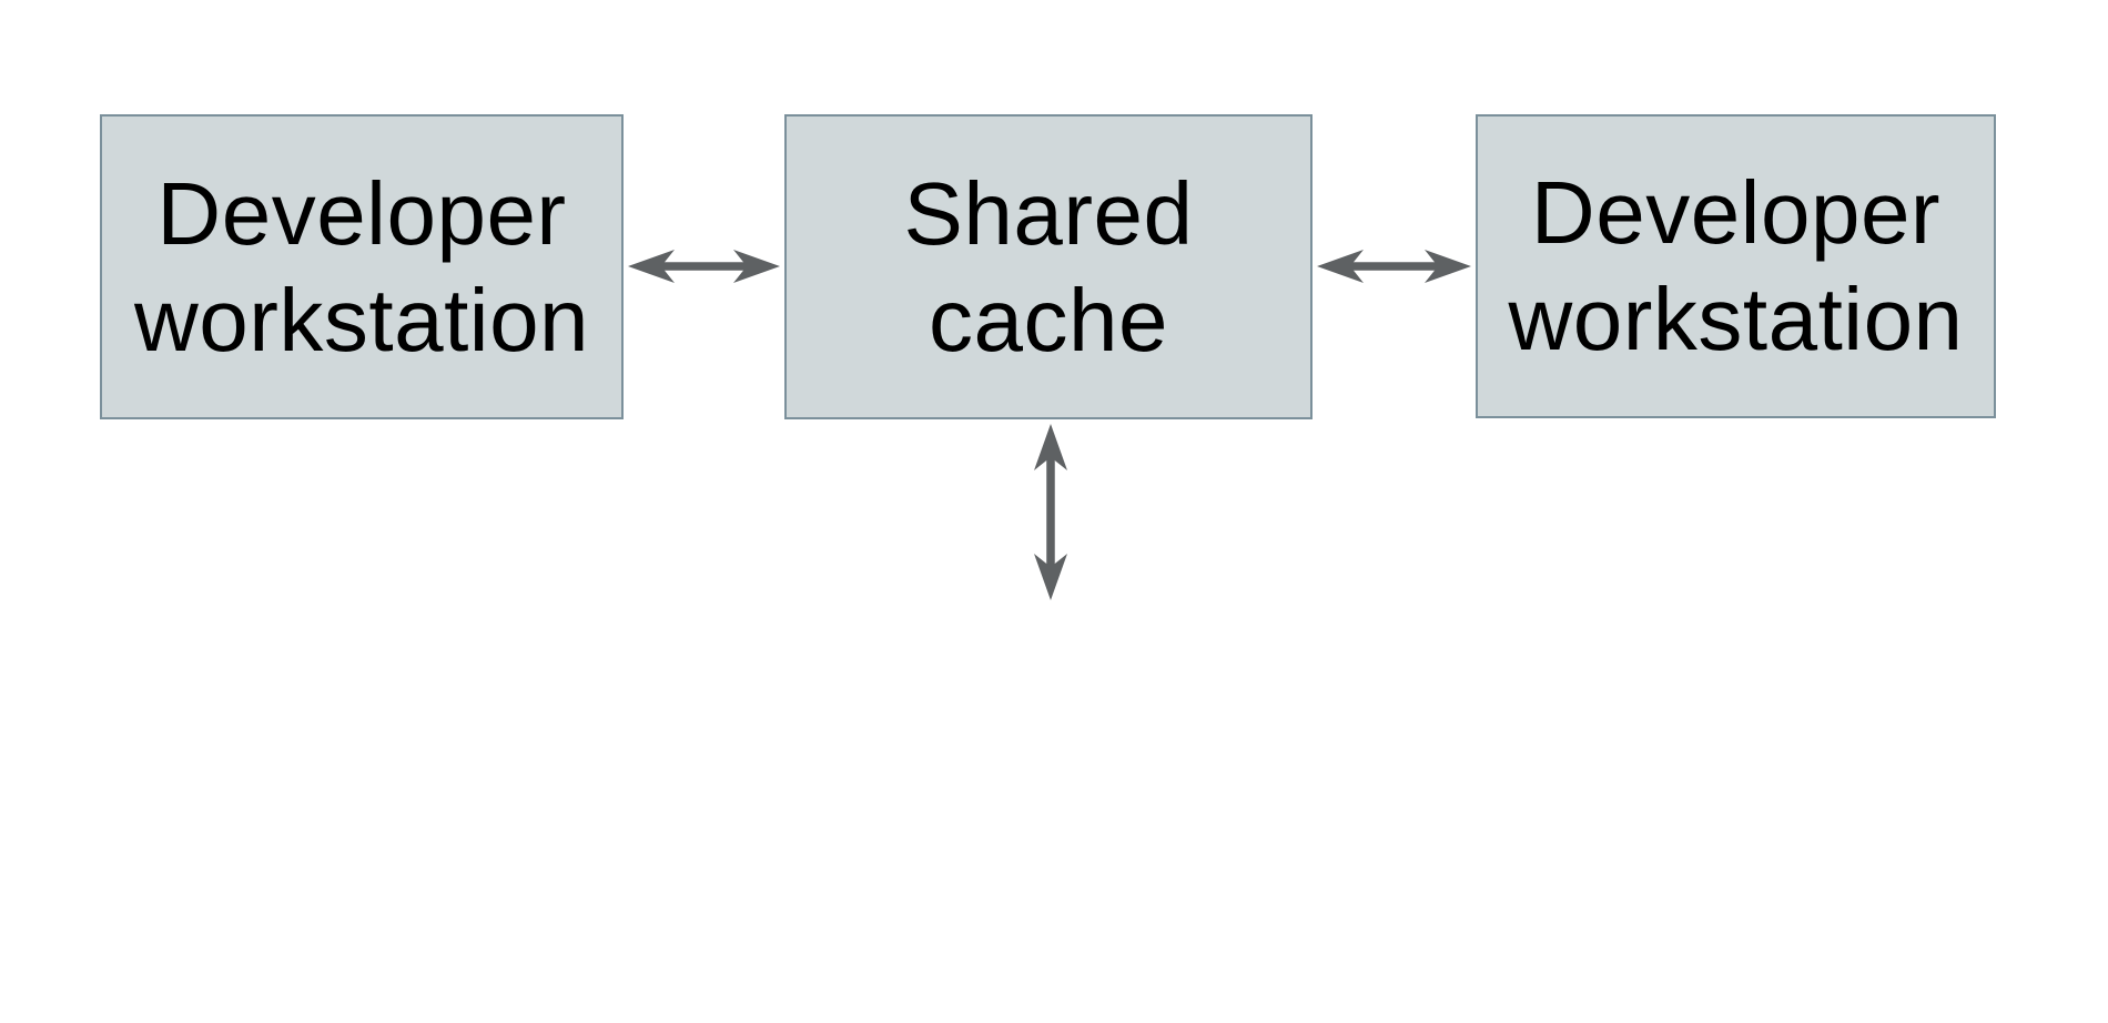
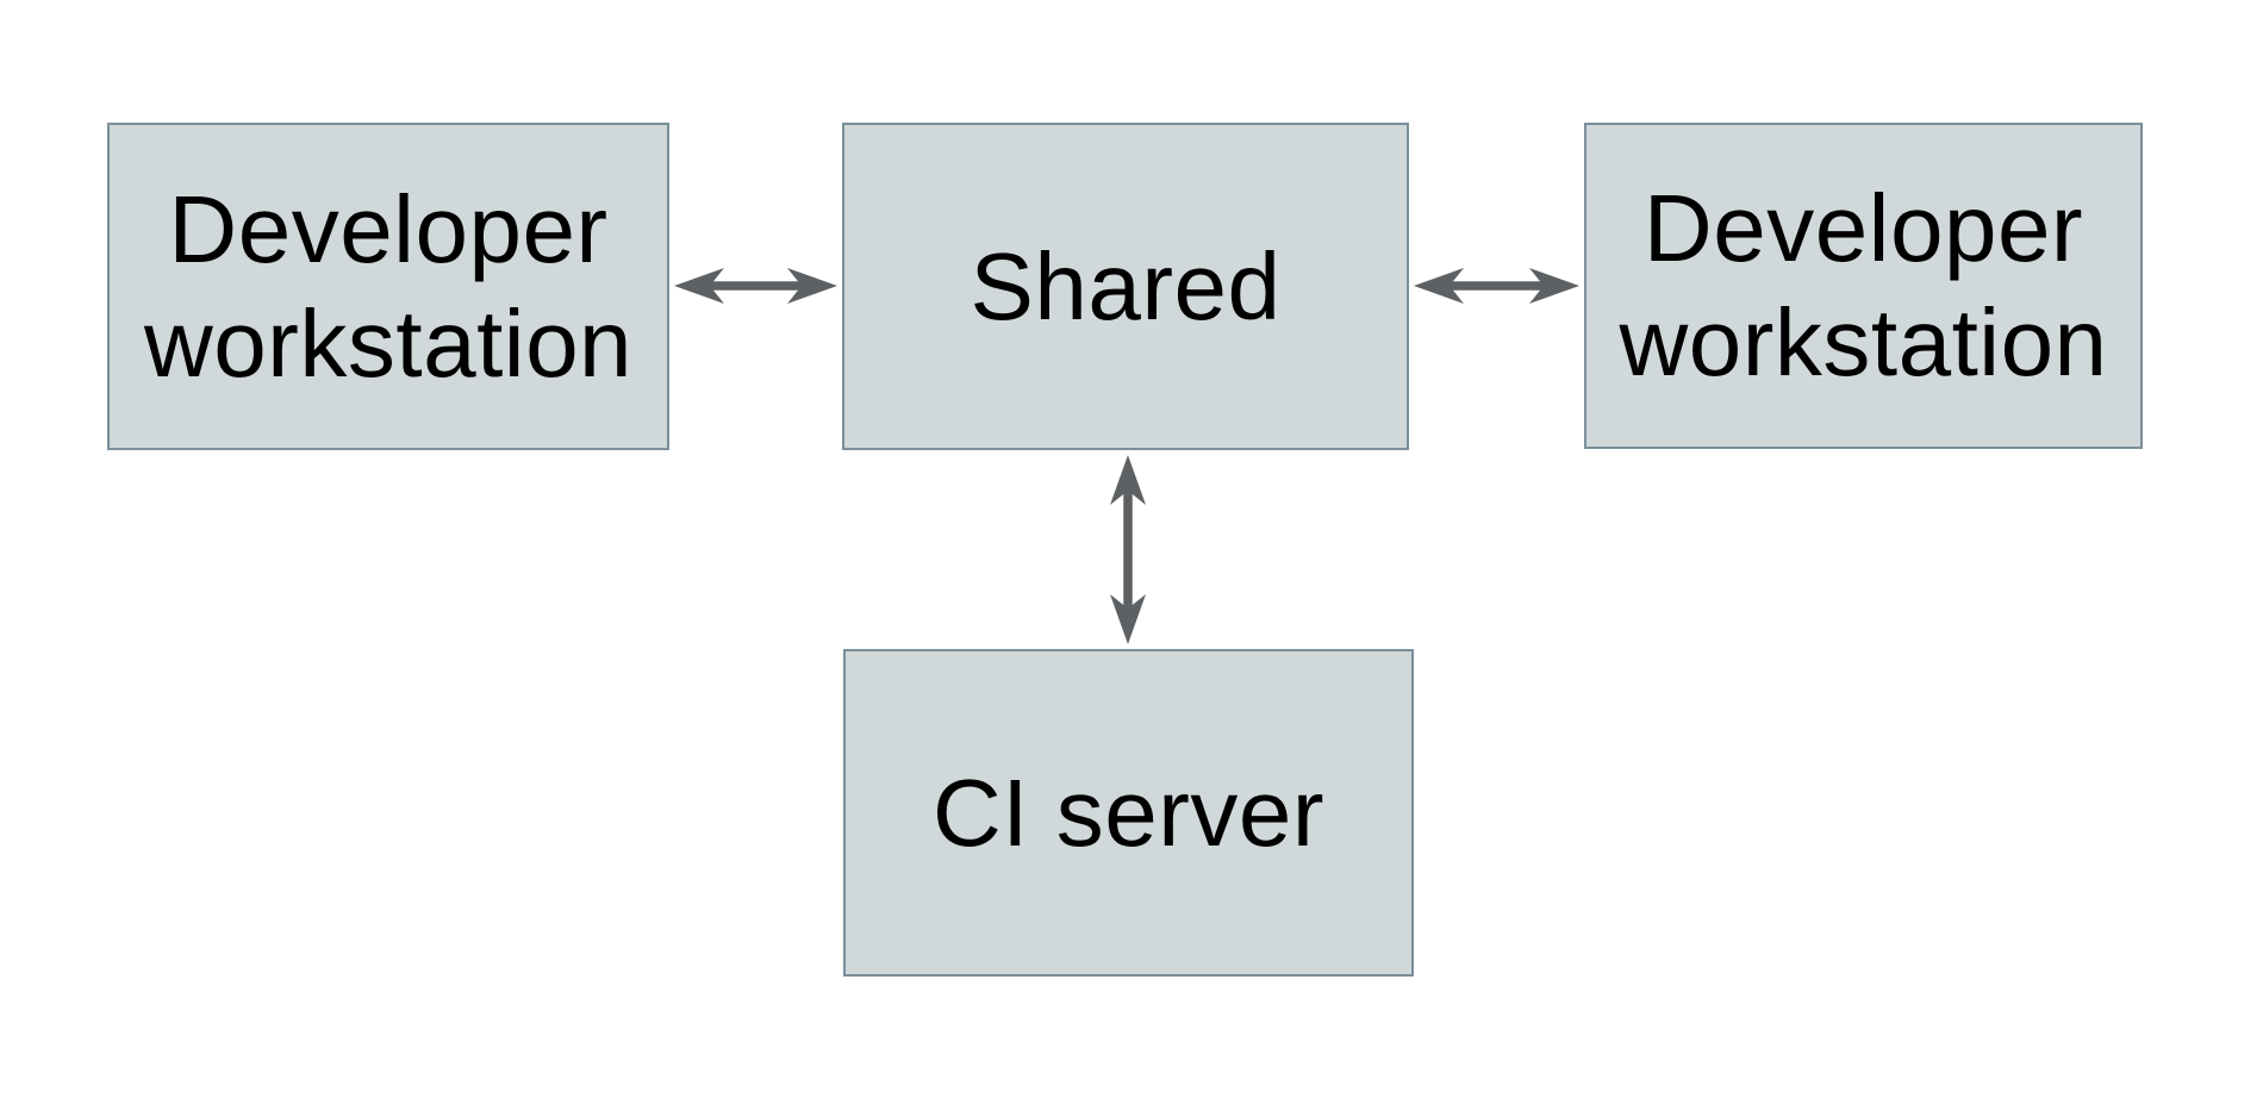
  Developer
  workstation
  Shared
- cache
  Developer
  workstation
+ CI server
